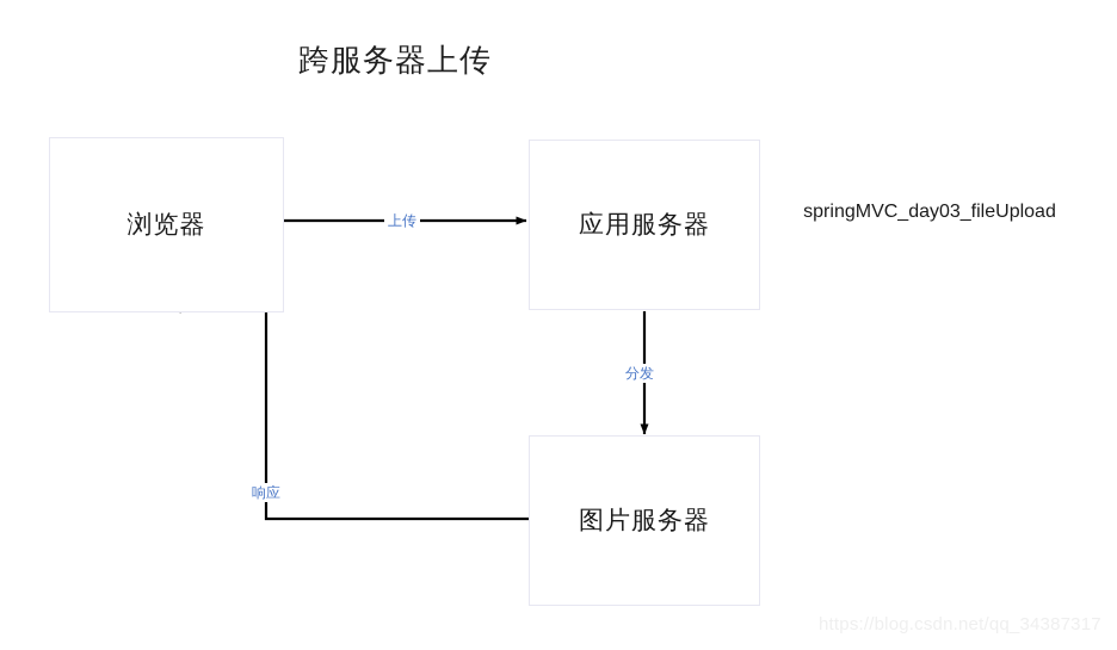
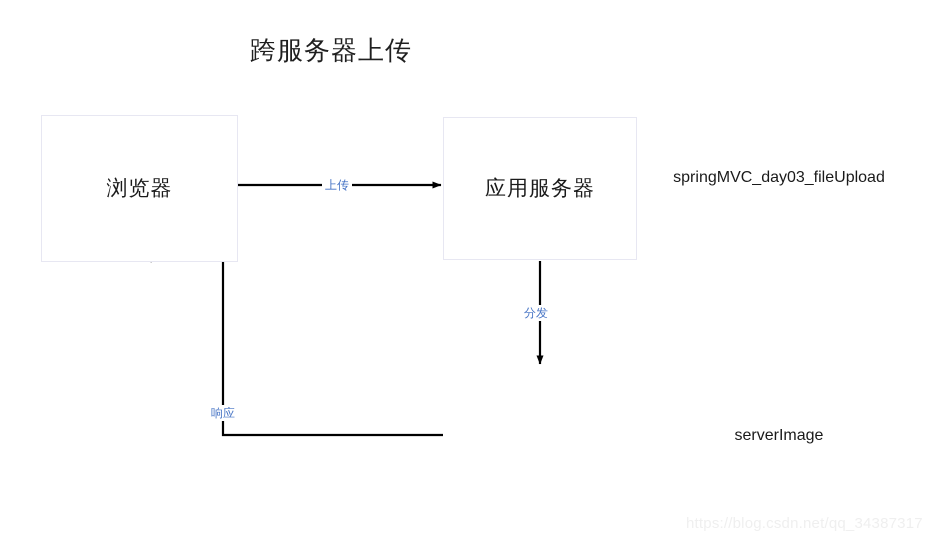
  跨服务器上传
  浏览器
  应用服务器
- 图片服务器
  上传
  分发
  响应
  springMVC_day03_fileUpload
+ serverImage
